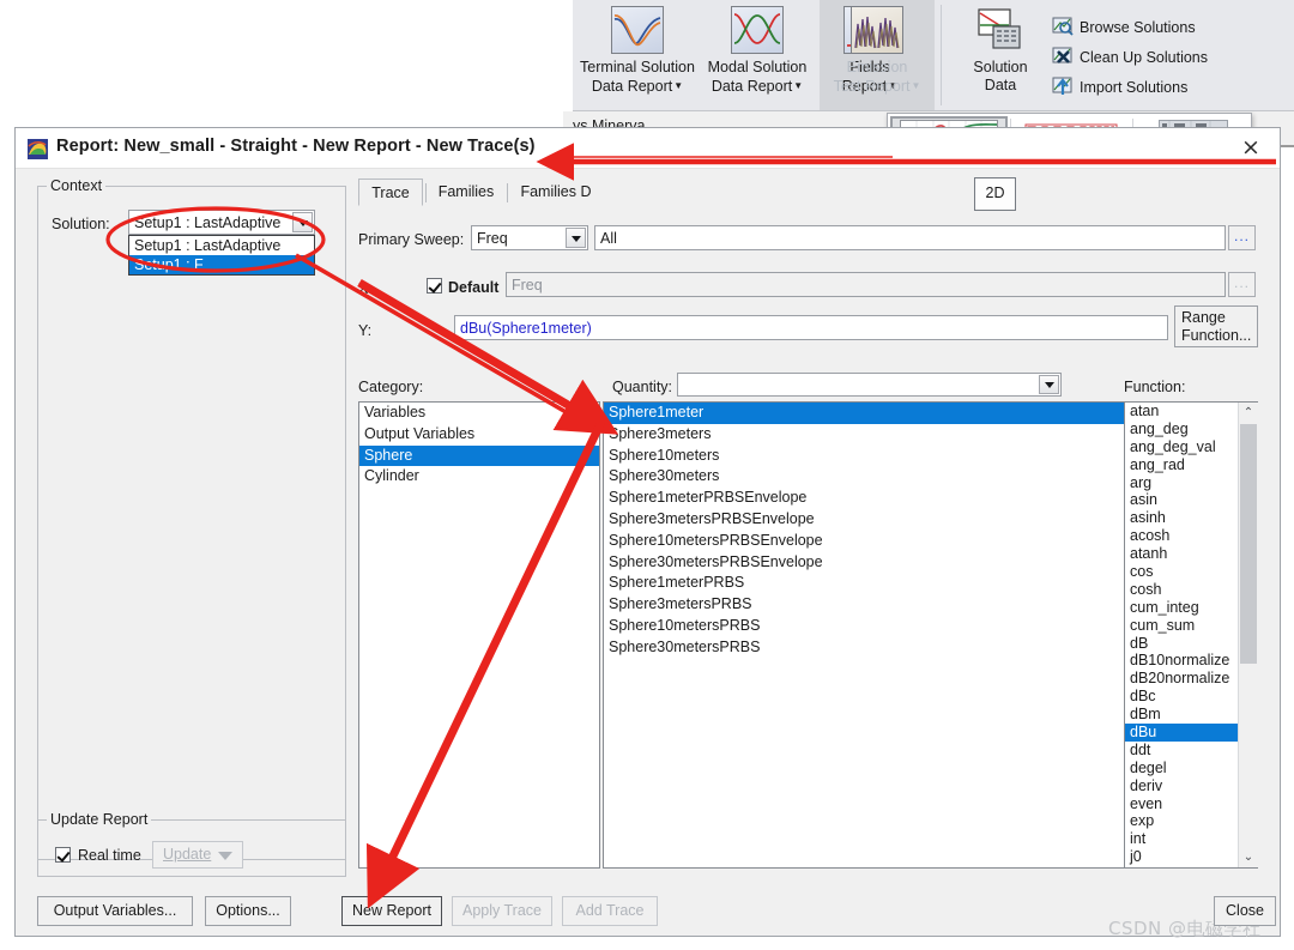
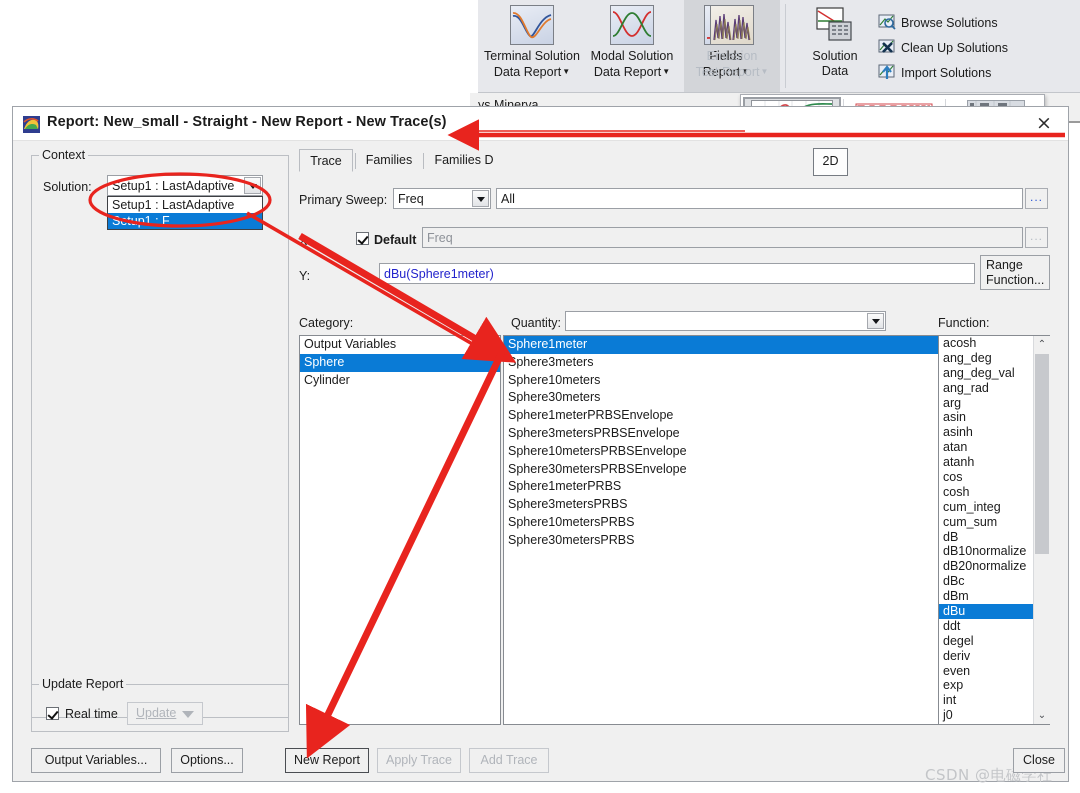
  Terminal Solution
  Data Report▼
  Modal Solution
  Data Report▼
  Fields
  Report▼
  Emission
  Test Report▼
  Solution
  Data
  Browse Solutions
  Clean Up Solutions
  Import Solutions
  ys Minerva
  2D
  Report: New_small - Straight - New Report - New Trace(s)
  ×
  Context
  Solution:
  Setup1 : LastAdaptive
  Setup1 : LastAdaptive
  Update Report
  Real time
  Update
  Output Variables...
  Options...
  Trace
  Families
  Families D
  Primary Sweep:
  Freq
  All
  ...
  Default
  Freq
  ...
  Y:
  dBu(Sphere1meter)
  Range
  Function...
  Category:
- Variables
  Output Variables
  Sphere
  Cylinder
  Quantity:
  Sphere1meter
  Sphere3meters
  Sphere10meters
  Sphere30meters
  Sphere1meterPRBSEnvelope
  Sphere3metersPRBSEnvelope
  Sphere10metersPRBSEnvelope
  Sphere30metersPRBSEnvelope
  Sphere1meterPRBS
  Sphere3metersPRBS
  Sphere10metersPRBS
  Sphere30metersPRBS
  Function:
- atan
+ acosh
  ang_deg
  ang_deg_val
  ang_rad
  arg
  asin
  asinh
- acosh
+ atan
  atanh
  cos
  cosh
  cum_integ
  cum_sum
  dB
  dB10normalize
  dB20normalize
  dBc
  dBm
  dBu
  ddt
  degel
  deriv
  even
  exp
  int
  j0
  ⌃
  ⌄
  New Report
  Apply Trace
  Add Trace
  Close
  CSDN @电磁学社
